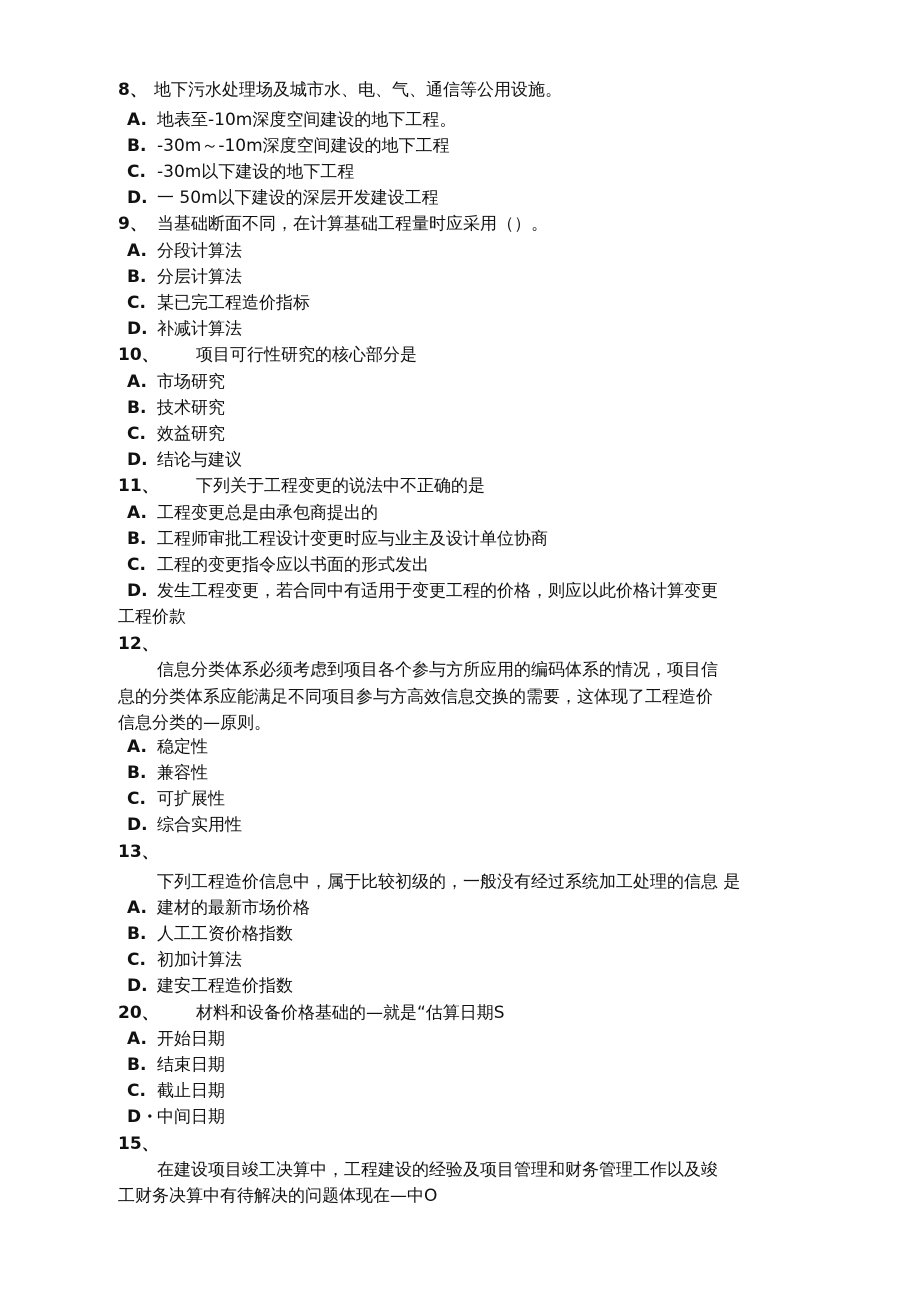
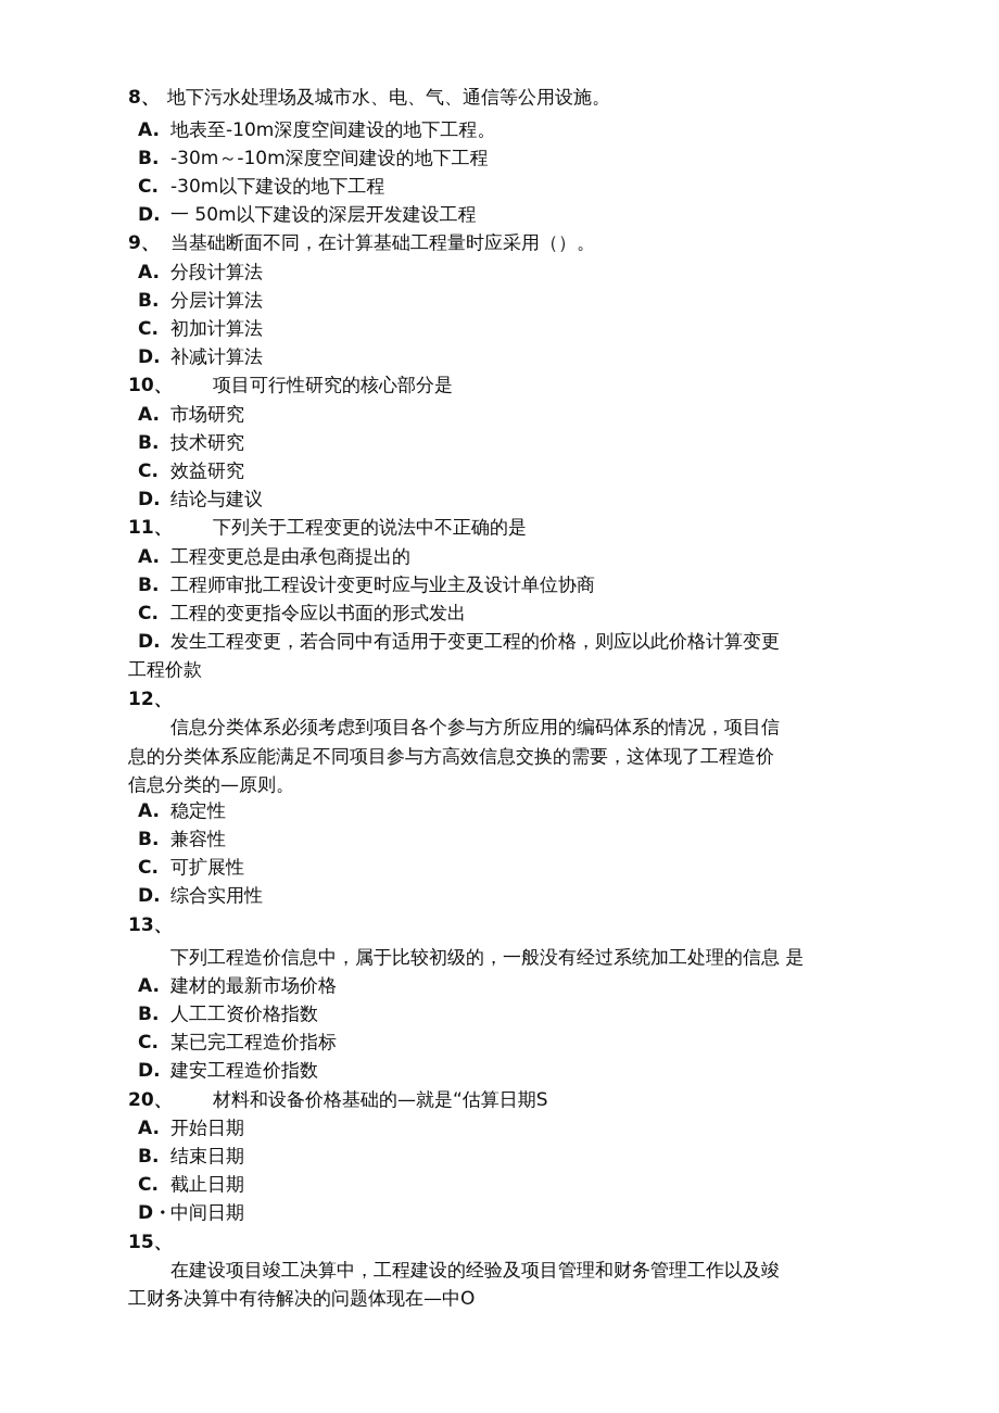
  8、 地下污水处理场及城市水、电、气、通信等公用设施。
  A. 地表至-10m深度空间建设的地下工程。
  B. -30m～-10m深度空间建设的地下工程
  C. -30m以下建设的地下工程
  D. 一 50m以下建设的深层开发建设工程
  9、 当基础断面不同，在计算基础工程量时应采用（）。
  A. 分段计算法
  B. 分层计算法
- C. 某已完工程造价指标
+ C. 初加计算法
  D. 补减计算法
  10、 项目可行性研究的核心部分是
  A. 市场研究
  B. 技术研究
  C. 效益研究
  D. 结论与建议
  11、 下列关于工程变更的说法中不正确的是
  A. 工程变更总是由承包商提出的
  B. 工程师审批工程设计变更时应与业主及设计单位协商
  C. 工程的变更指令应以书面的形式发出
  D. 发生工程变更，若合同中有适用于变更工程的价格，则应以此价格计算变更
  工程价款
  12、
  信息分类体系必须考虑到项目各个参与方所应用的编码体系的情况，项目信
  息的分类体系应能满足不同项目参与方高效信息交换的需要，这体现了工程造价
  信息分类的—原则。
  A. 稳定性
  B. 兼容性
  C. 可扩展性
  D. 综合实用性
  13、
  下列工程造价信息中，属于比较初级的，一般没有经过系统加工处理的信息 是
  A. 建材的最新市场价格
  B. 人工工资价格指数
- C. 初加计算法
+ C. 某已完工程造价指标
  D. 建安工程造价指数
  20、 材料和设备价格基础的—就是“估算日期S
  A. 开始日期
  B. 结束日期
  C. 截止日期
  D・中间日期
  15、
  在建设项目竣工决算中，工程建设的经验及项目管理和财务管理工作以及竣
  工财务决算中有待解决的问题体现在—中O
